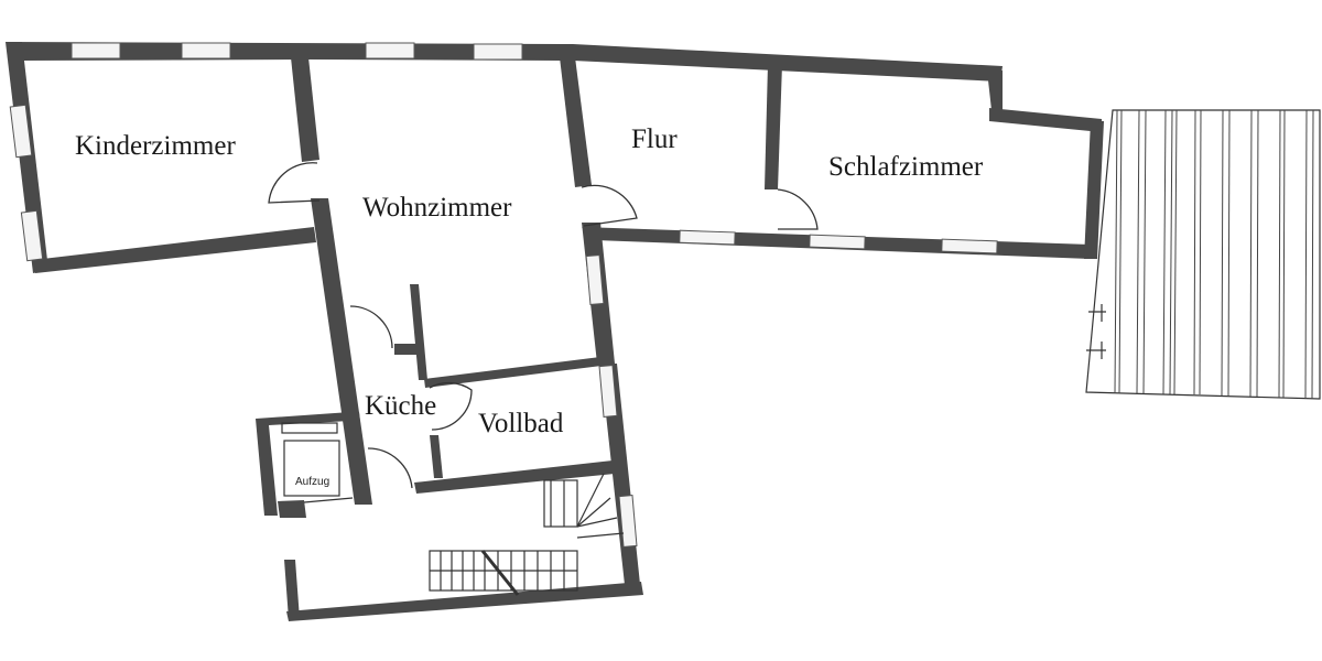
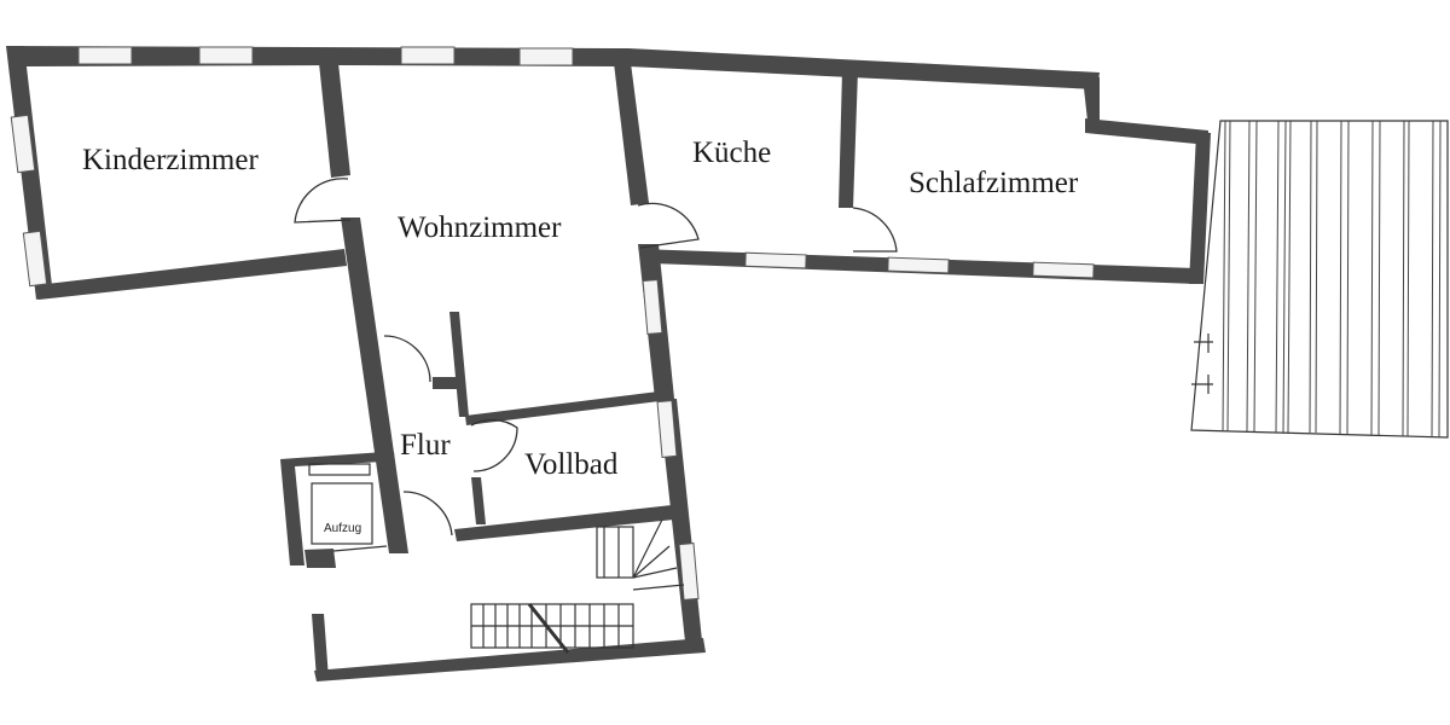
  Kinderzimmer
  Wohnzimmer
- Flur
+ Küche
  Schlafzimmer
- Küche
+ Flur
  Vollbad
  Aufzug
